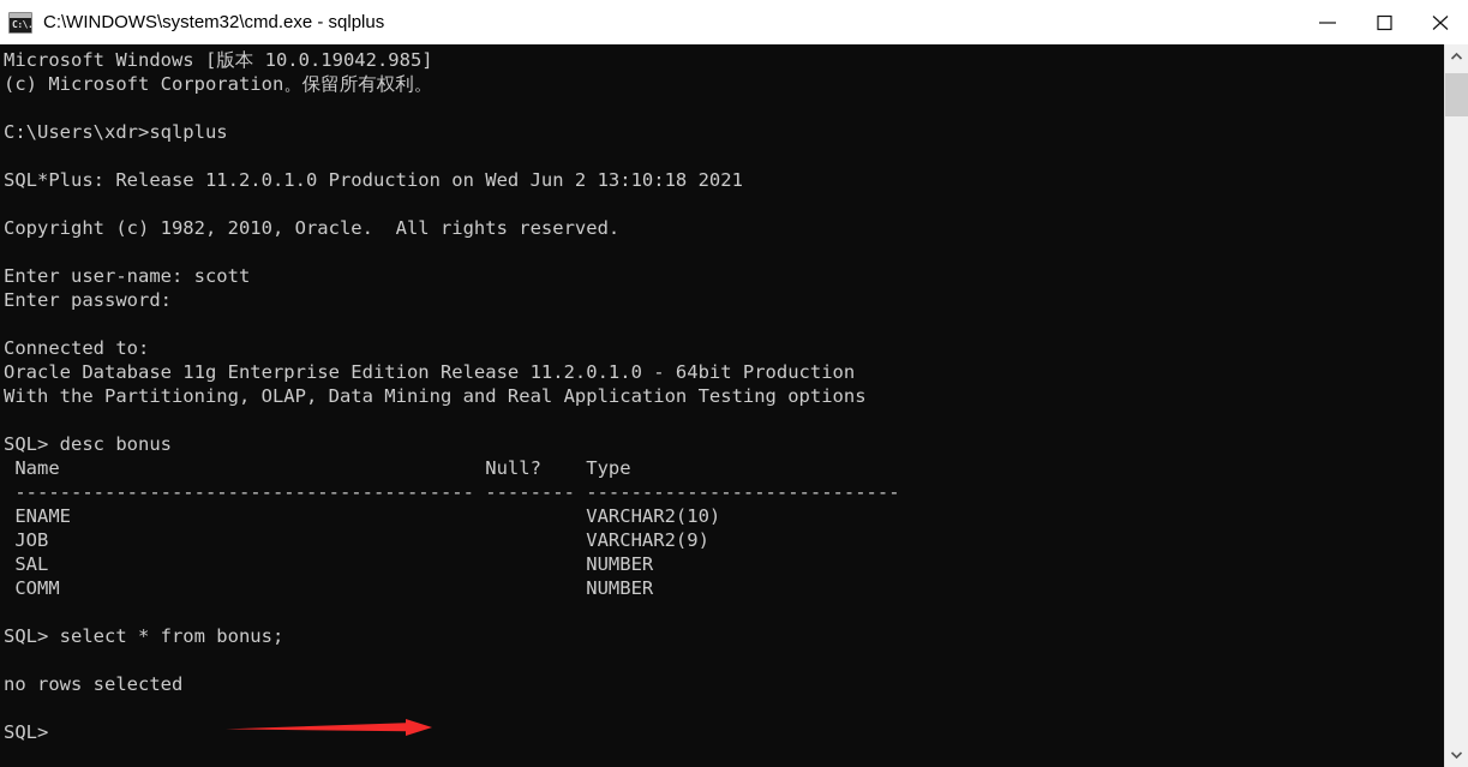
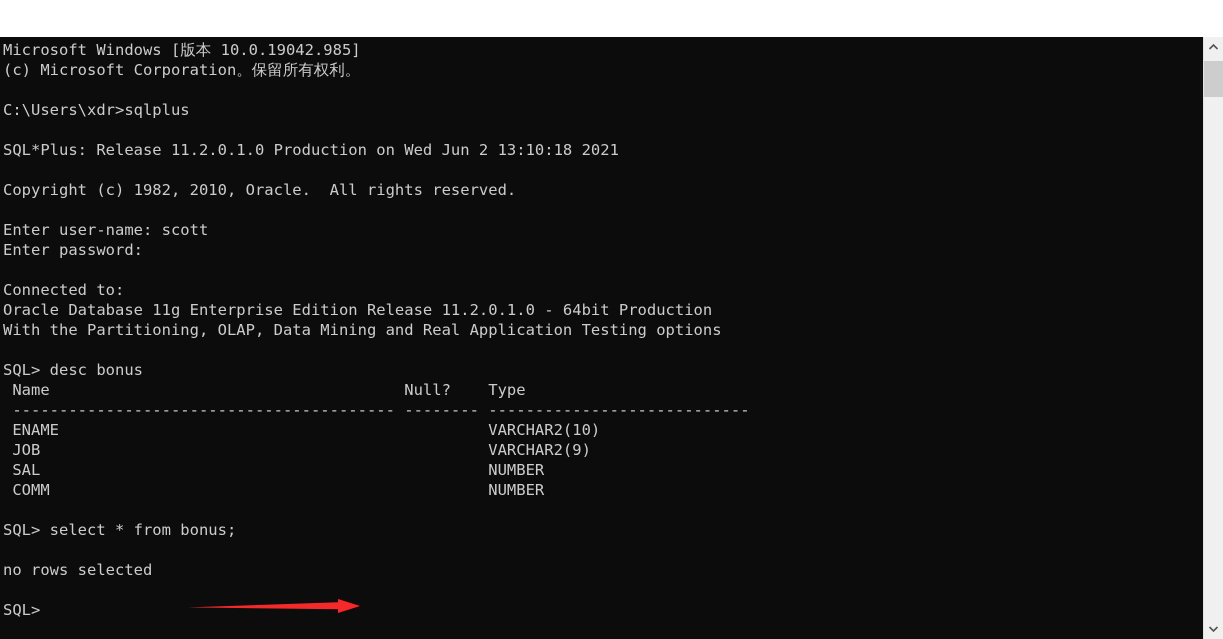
- C:\.
- C:\WINDOWS\system32\cmd.exe - sqlplus
  Microsoft Windows [版本 10.0.19042.985]
  (c) Microsoft Corporation。保留所有权利。
  C:\Users\xdr>sqlplus
  SQL*Plus: Release 11.2.0.1.0 Production on Wed Jun 2 13:10:18 2021
  Copyright (c) 1982, 2010, Oracle. All rights reserved.
  Enter user-name: scott
  Enter password:
  Connected to:
  Oracle Database 11g Enterprise Edition Release 11.2.0.1.0 - 64bit Production
  With the Partitioning, OLAP, Data Mining and Real Application Testing options
  SQL> desc bonus
  Name Null? Type
  ----------------------------------------- -------- ----------------------------
  ENAME VARCHAR2(10)
  JOB VARCHAR2(9)
  SAL NUMBER
  COMM NUMBER
  SQL> select * from bonus;
  no rows selected
  SQL>
